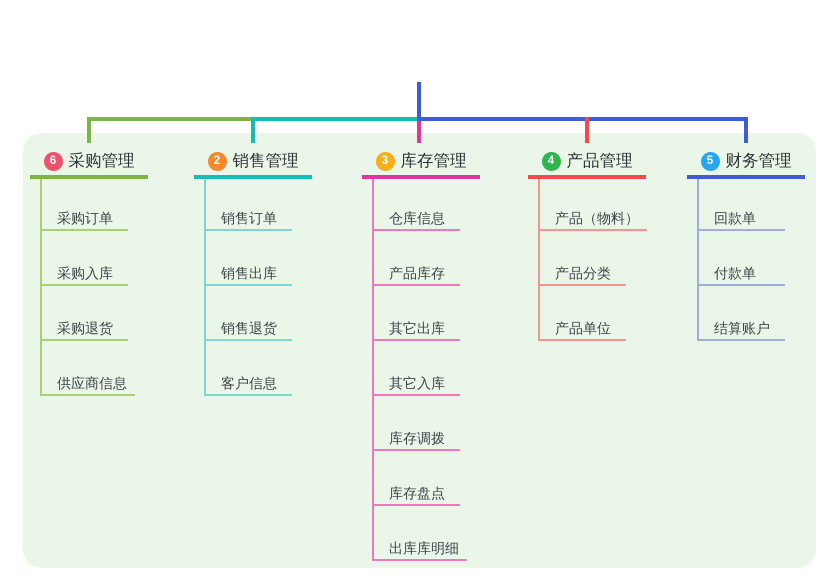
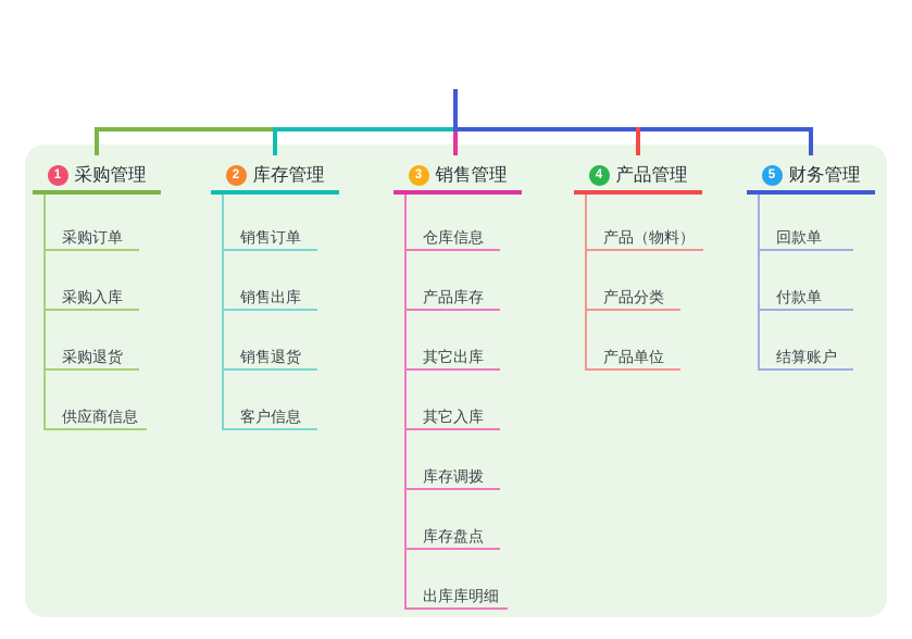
- 6
+ 1
  采购管理
  采购订单
  采购入库
  采购退货
  供应商信息
  2
- 销售管理
+ 库存管理
  销售订单
  销售出库
  销售退货
  客户信息
  3
- 库存管理
+ 销售管理
  仓库信息
  产品库存
  其它出库
  其它入库
  库存调拨
  库存盘点
  出库库明细
  4
  产品管理
  产品（物料）
  产品分类
  产品单位
  5
  财务管理
  回款单
  付款单
  结算账户
